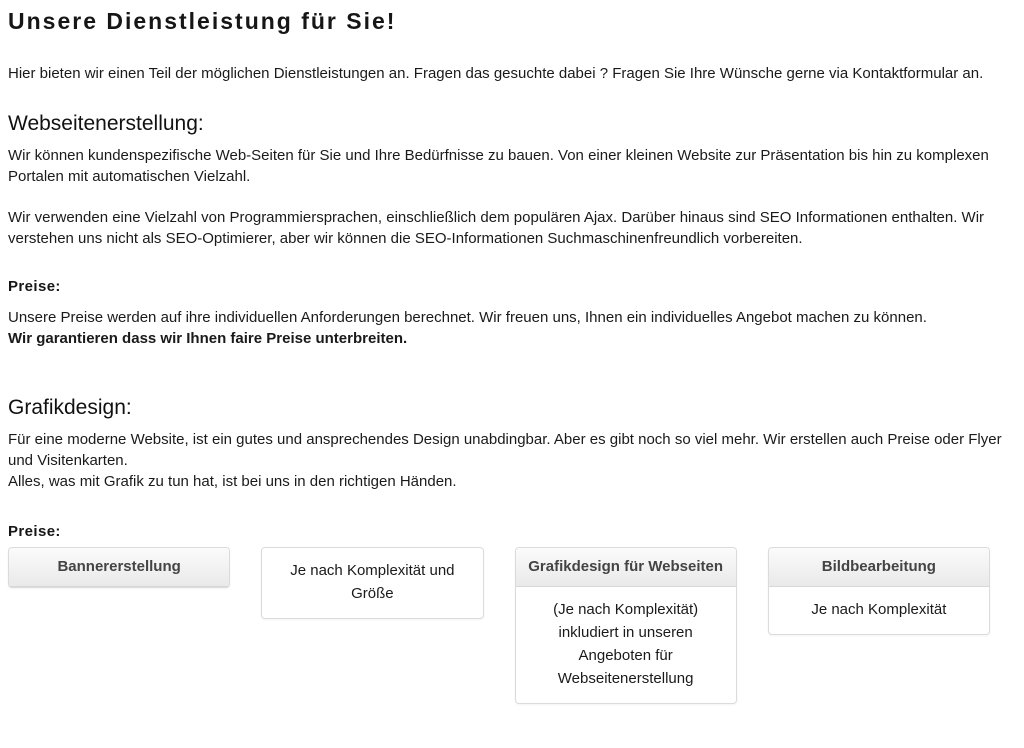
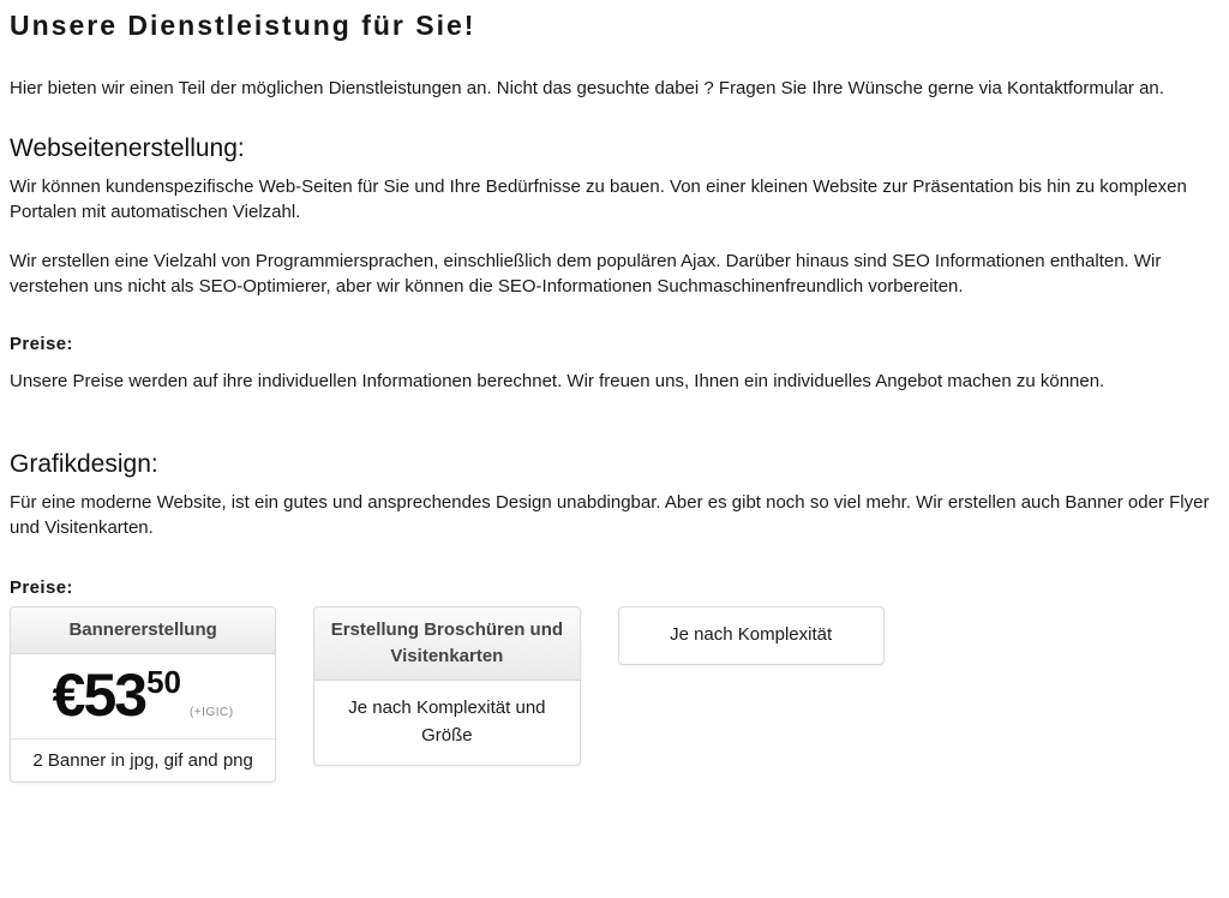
  Unsere Dienstleistung für Sie!
- Hier bieten wir einen Teil der möglichen Dienstleistungen an. Fragen das gesuchte dabei ? Fragen Sie Ihre Wünsche gerne via Kontaktformular an.
+ Hier bieten wir einen Teil der möglichen Dienstleistungen an. Nicht das gesuchte dabei ? Fragen Sie Ihre Wünsche gerne via Kontaktformular an.
  Webseitenerstellung:
  Wir können kundenspezifische Web-Seiten für Sie und Ihre Bedürfnisse zu bauen. Von einer kleinen Website zur Präsentation bis hin zu komplexen Portalen mit automatischen Vielzahl.
- Wir verwenden eine Vielzahl von Programmiersprachen, einschließlich dem populären Ajax. Darüber hinaus sind SEO Informationen enthalten. Wir verstehen uns nicht als SEO-Optimierer, aber wir können die SEO-Informationen Suchmaschinenfreundlich vorbereiten.
+ Wir erstellen eine Vielzahl von Programmiersprachen, einschließlich dem populären Ajax. Darüber hinaus sind SEO Informationen enthalten. Wir verstehen uns nicht als SEO-Optimierer, aber wir können die SEO-Informationen Suchmaschinenfreundlich vorbereiten.
  Preise:
- Unsere Preise werden auf ihre individuellen Anforderungen berechnet. Wir freuen uns, Ihnen ein individuelles Angebot machen zu können.
+ Unsere Preise werden auf ihre individuellen Informationen berechnet. Wir freuen uns, Ihnen ein individuelles Angebot machen zu können.
- Wir garantieren dass wir Ihnen faire Preise unterbreiten.
  Grafikdesign:
- Für eine moderne Website, ist ein gutes und ansprechendes Design unabdingbar. Aber es gibt noch so viel mehr. Wir erstellen auch Preise oder Flyer und Visitenkarten.
+ Für eine moderne Website, ist ein gutes und ansprechendes Design unabdingbar. Aber es gibt noch so viel mehr. Wir erstellen auch Banner oder Flyer und Visitenkarten.
- Alles, was mit Grafik zu tun hat, ist bei uns in den richtigen Händen.
  Preise:
  Bannererstellung
+ €53
+ 50
+ (+IGIC)
+ 2 Banner in jpg, gif and png
+ Erstellung Broschüren und Visitenkarten
  Je nach Komplexität und Größe
- Grafikdesign für Webseiten
- (Je nach Komplexität) inkludiert in unseren Angeboten für Webseitenerstellung
- Bildbearbeitung
  Je nach Komplexität
